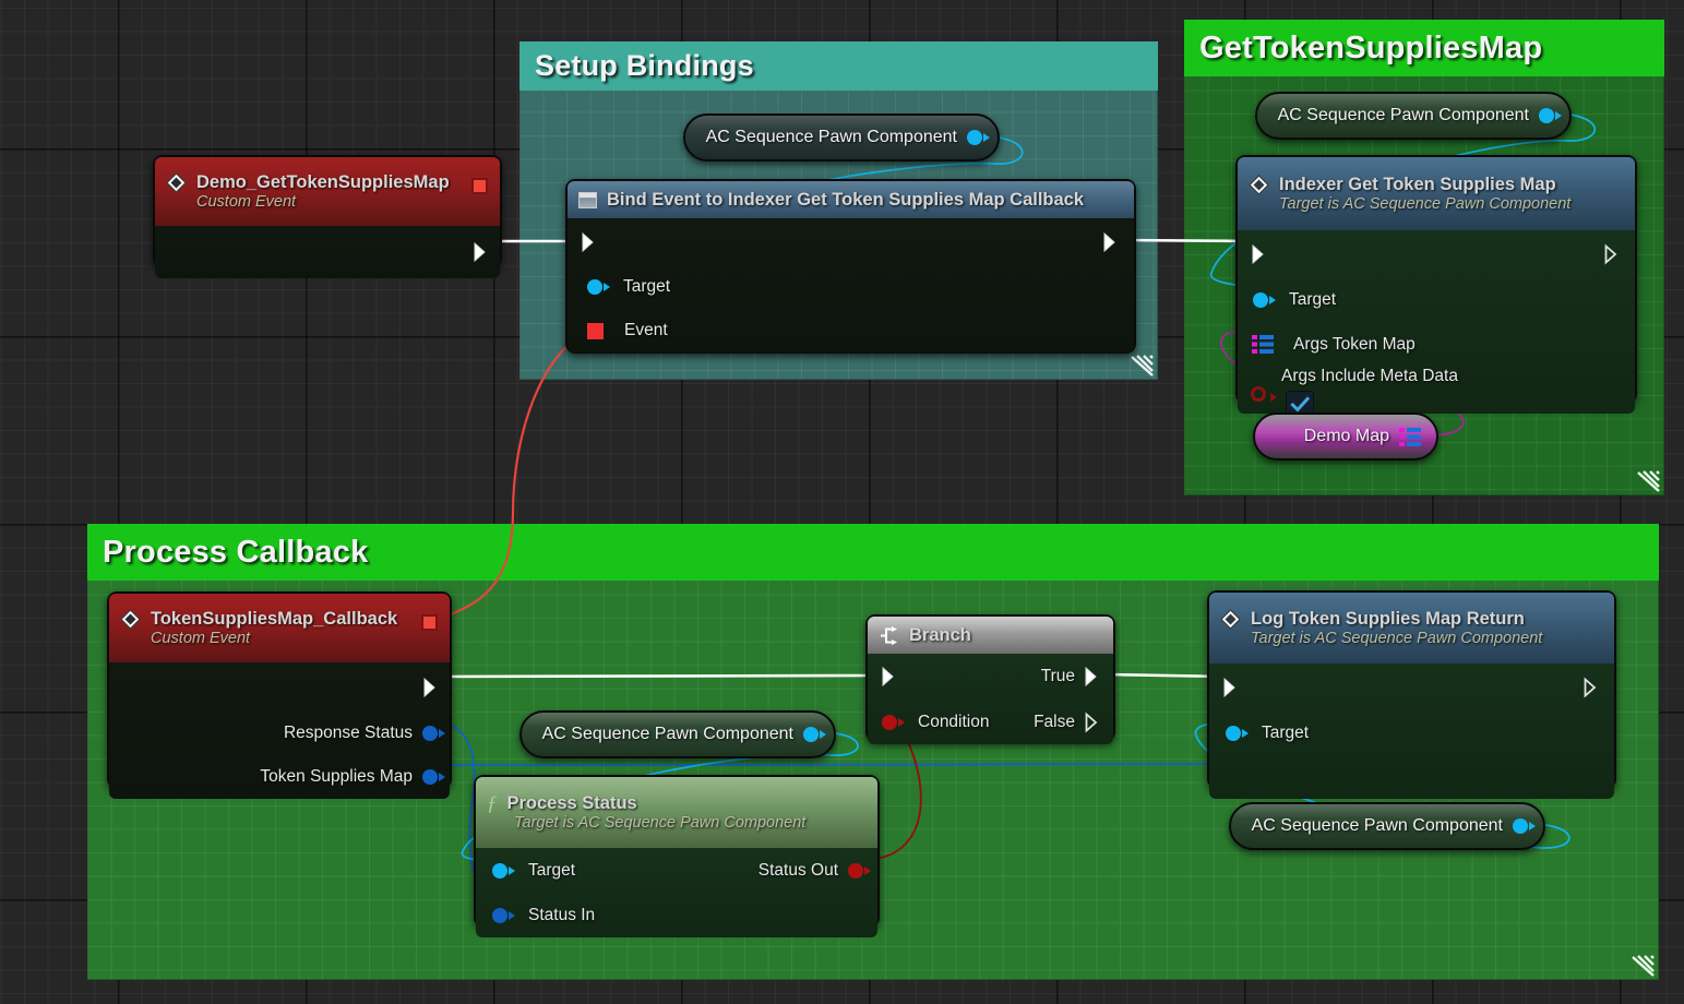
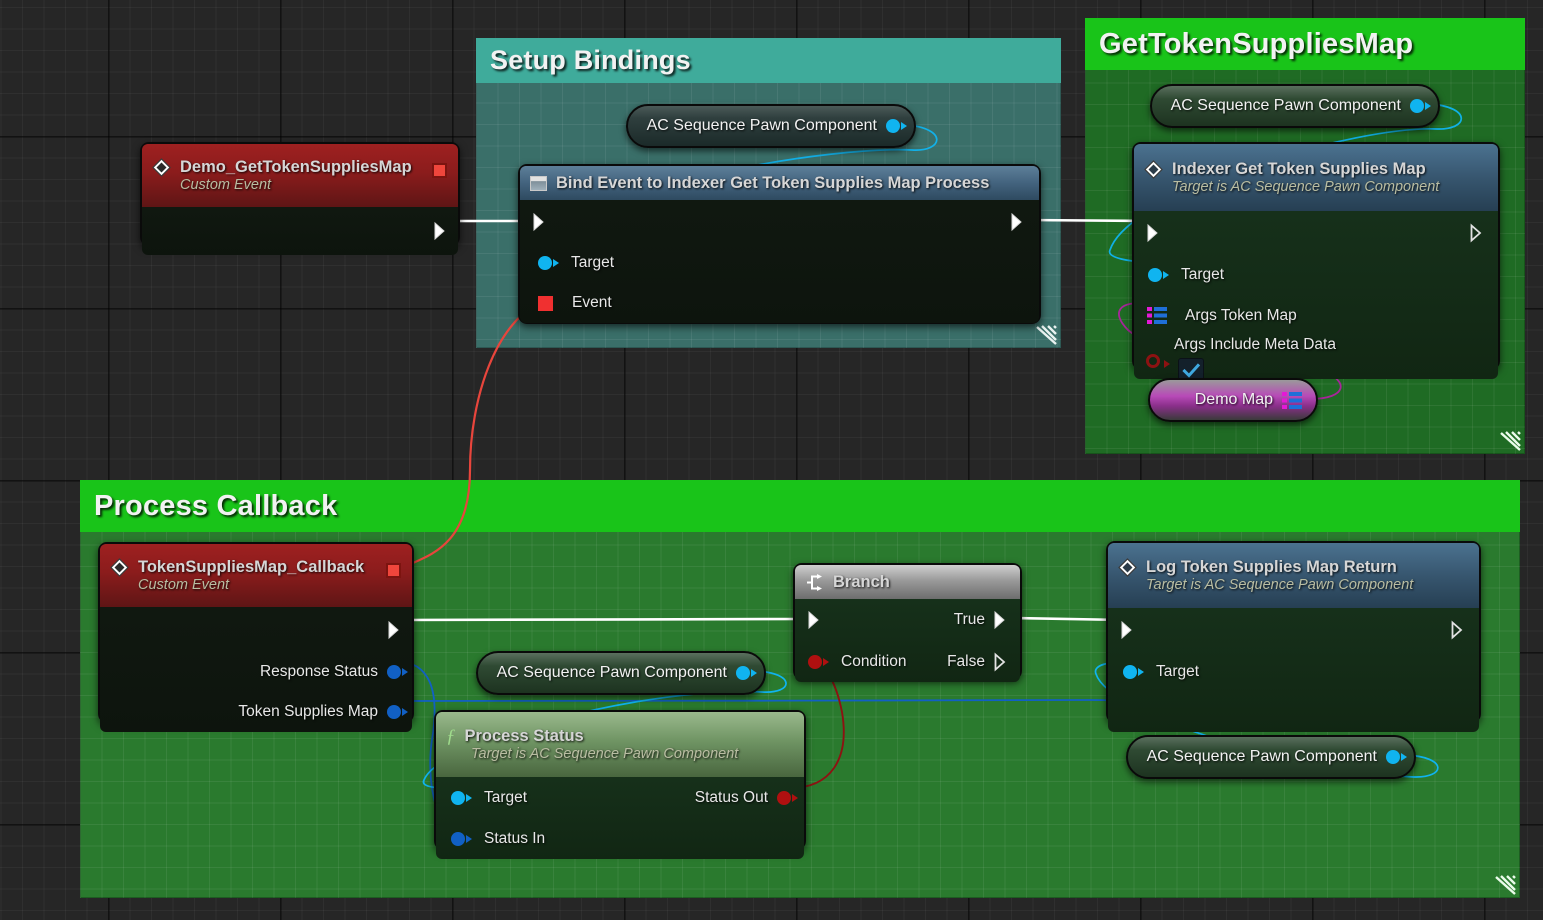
  Setup Bindings
  GetTokenSuppliesMap
  Process Callback
  Demo_GetTokenSuppliesMap
  Custom Event
  AC Sequence Pawn Component
- Bind Event to Indexer Get Token Supplies Map Callback
+ Bind Event to Indexer Get Token Supplies Map Process
  Target
  Event
  AC Sequence Pawn Component
  Indexer Get Token Supplies Map
  Target is AC Sequence Pawn Component
  Target
  Args Token Map
  Args Include Meta Data
  Demo Map
  TokenSuppliesMap_Callback
  Custom Event
  Response Status
  Token Supplies Map
  AC Sequence Pawn Component
  ƒ
  Process Status
  Target is AC Sequence Pawn Component
  Target
  Status Out
  Status In
  Branch
  True
  Condition
  False
  Log Token Supplies Map Return
  Target is AC Sequence Pawn Component
  Target
  AC Sequence Pawn Component
